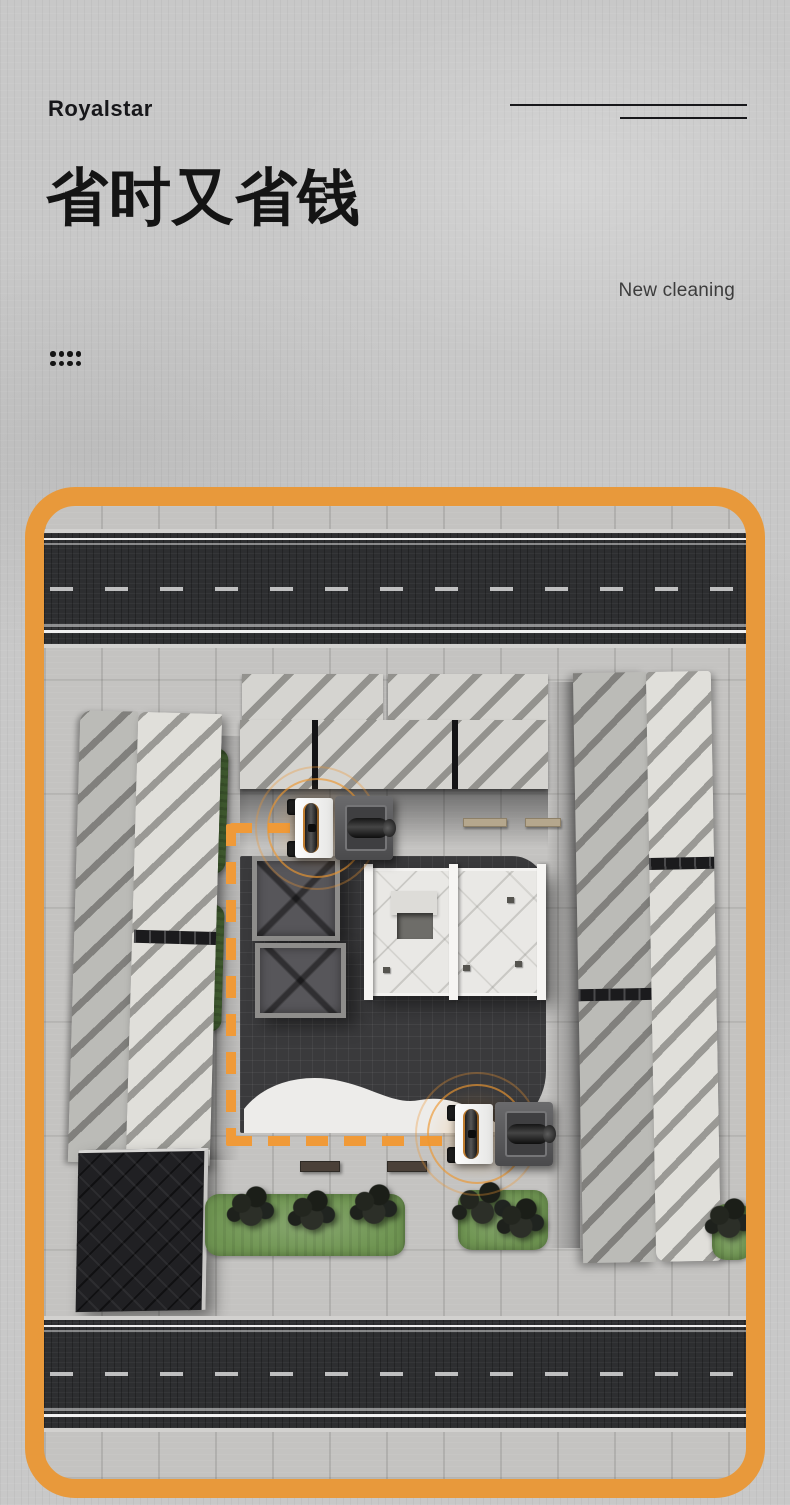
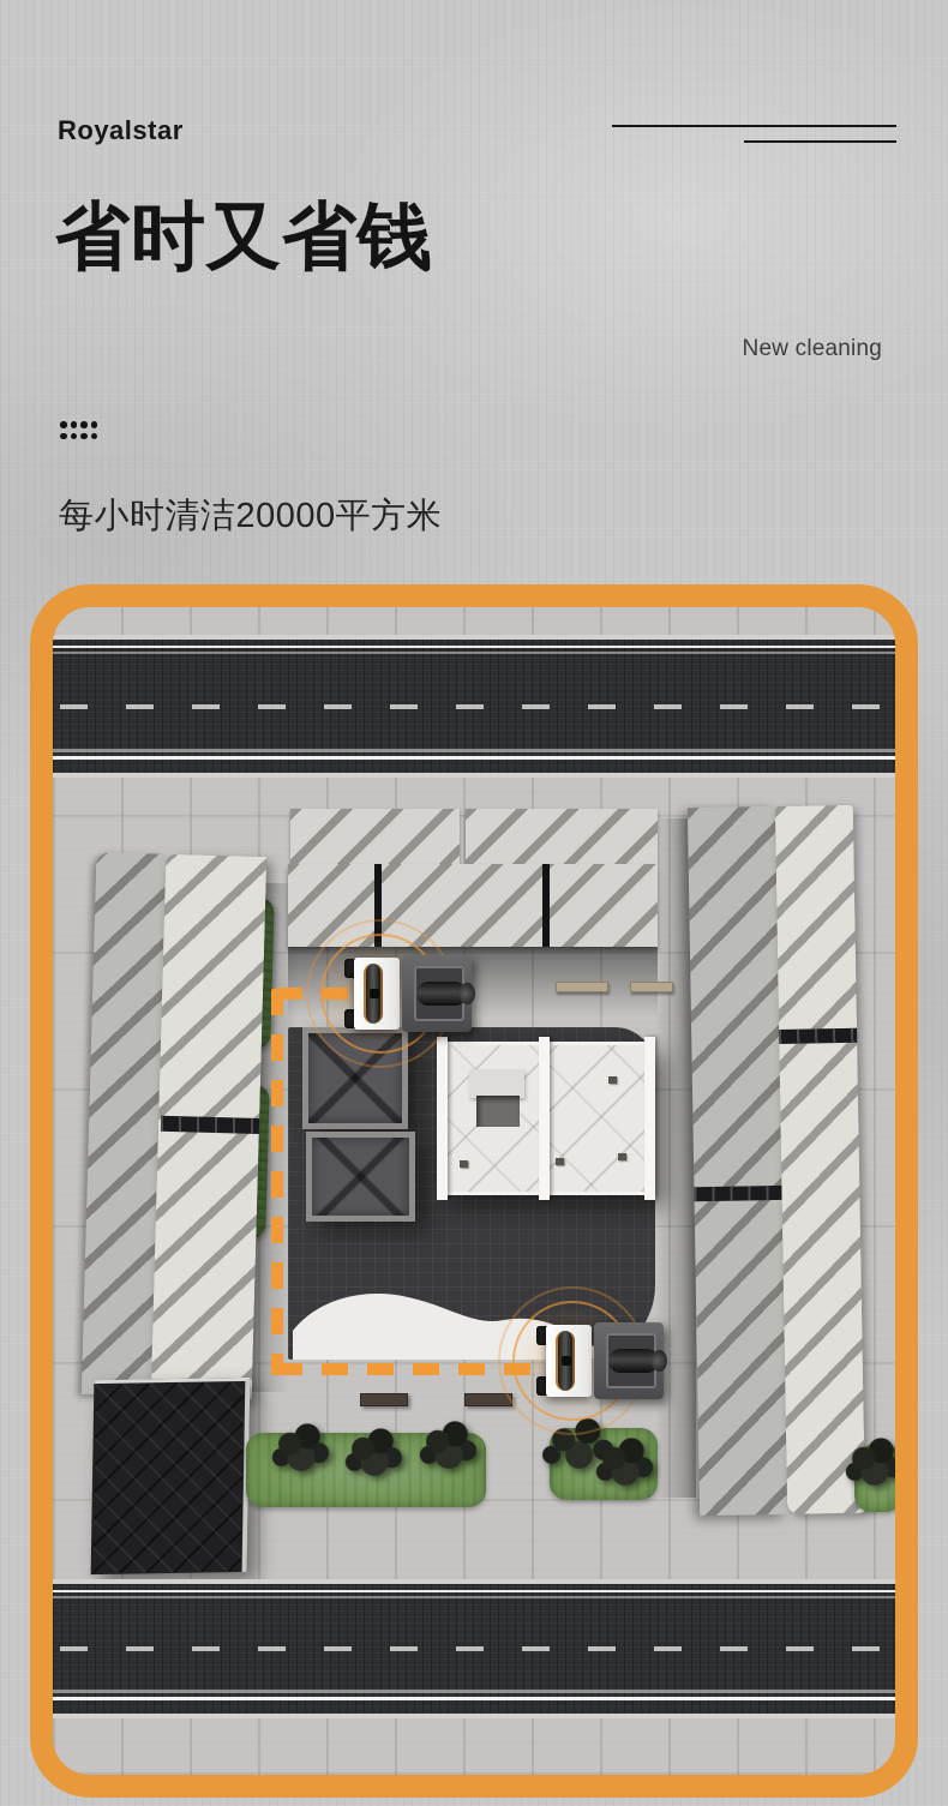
  Royalstar
  省时又省钱
  New cleaning
+ 每小时清洁20000平方米
